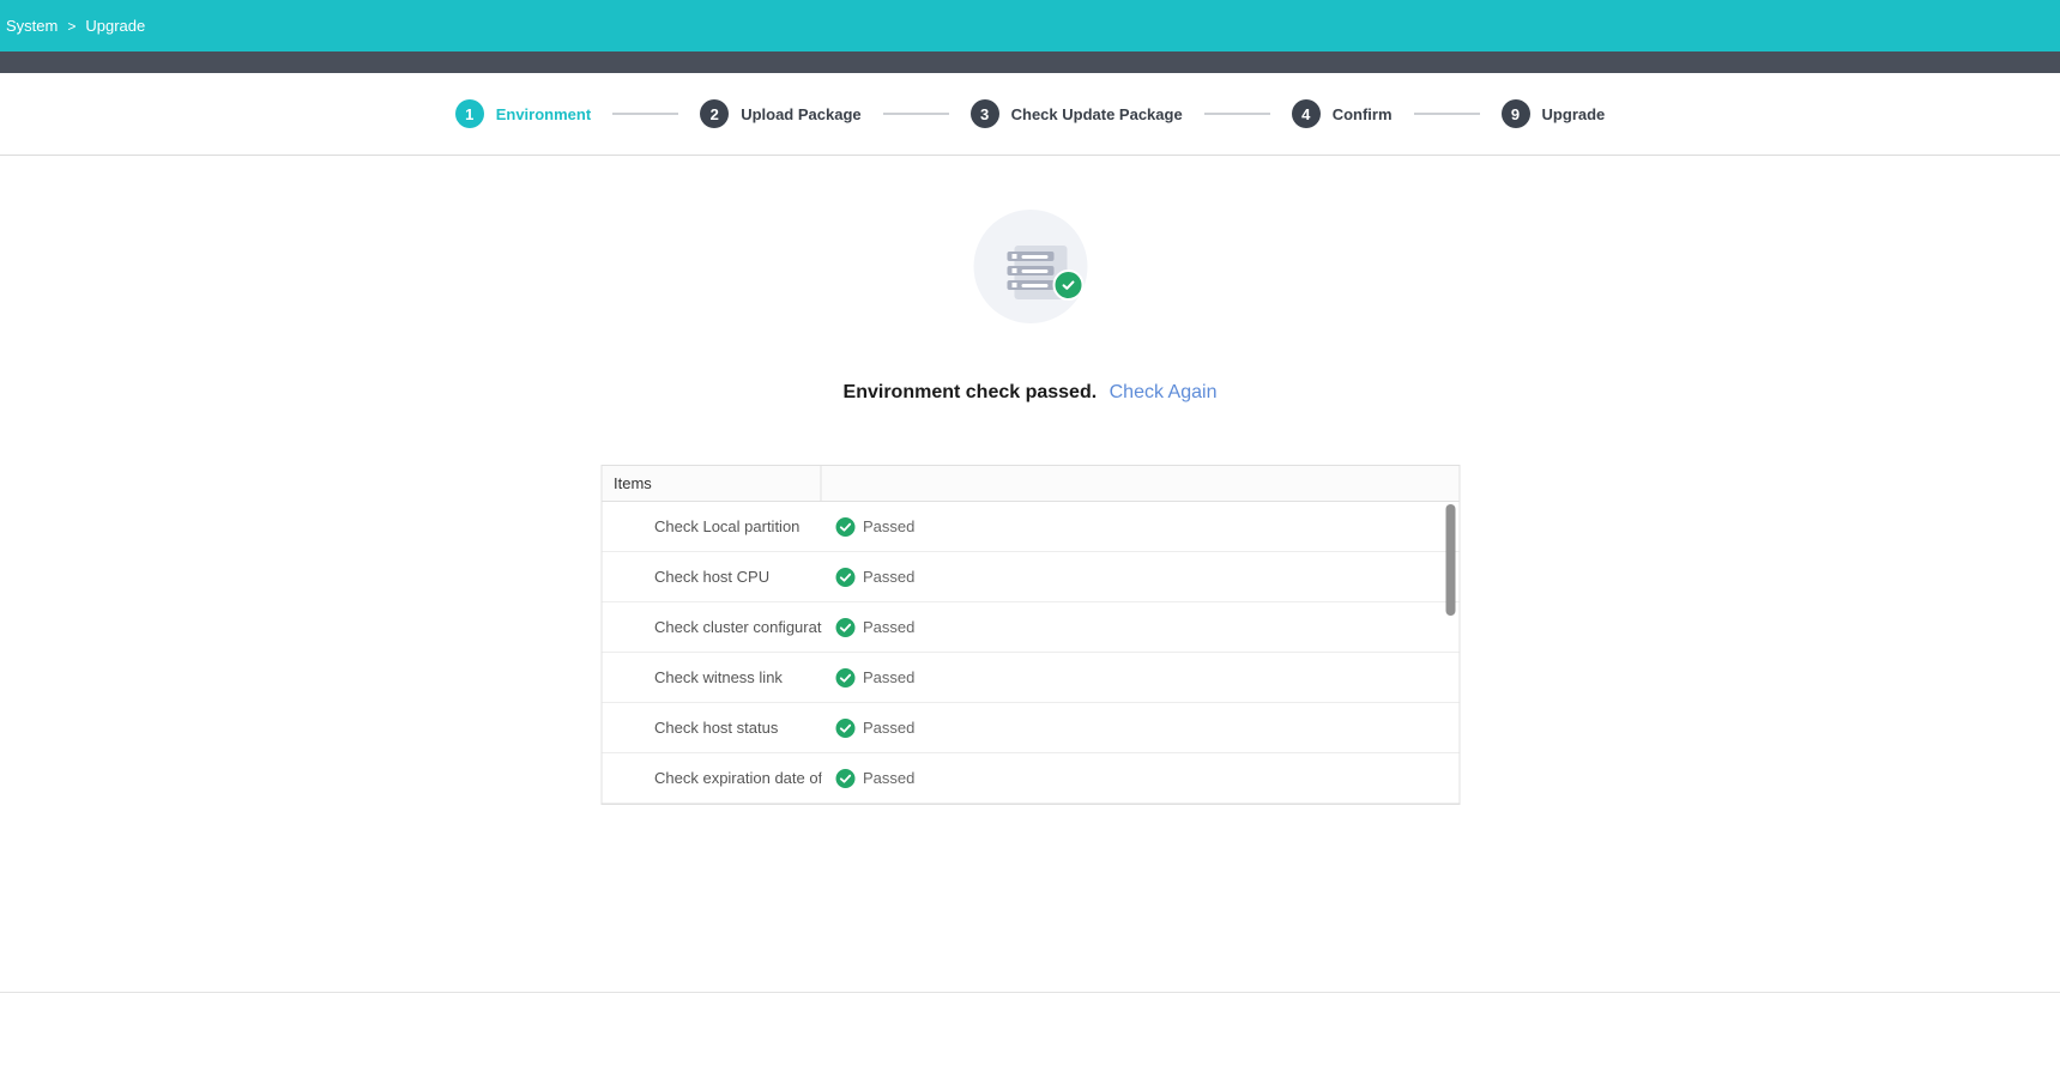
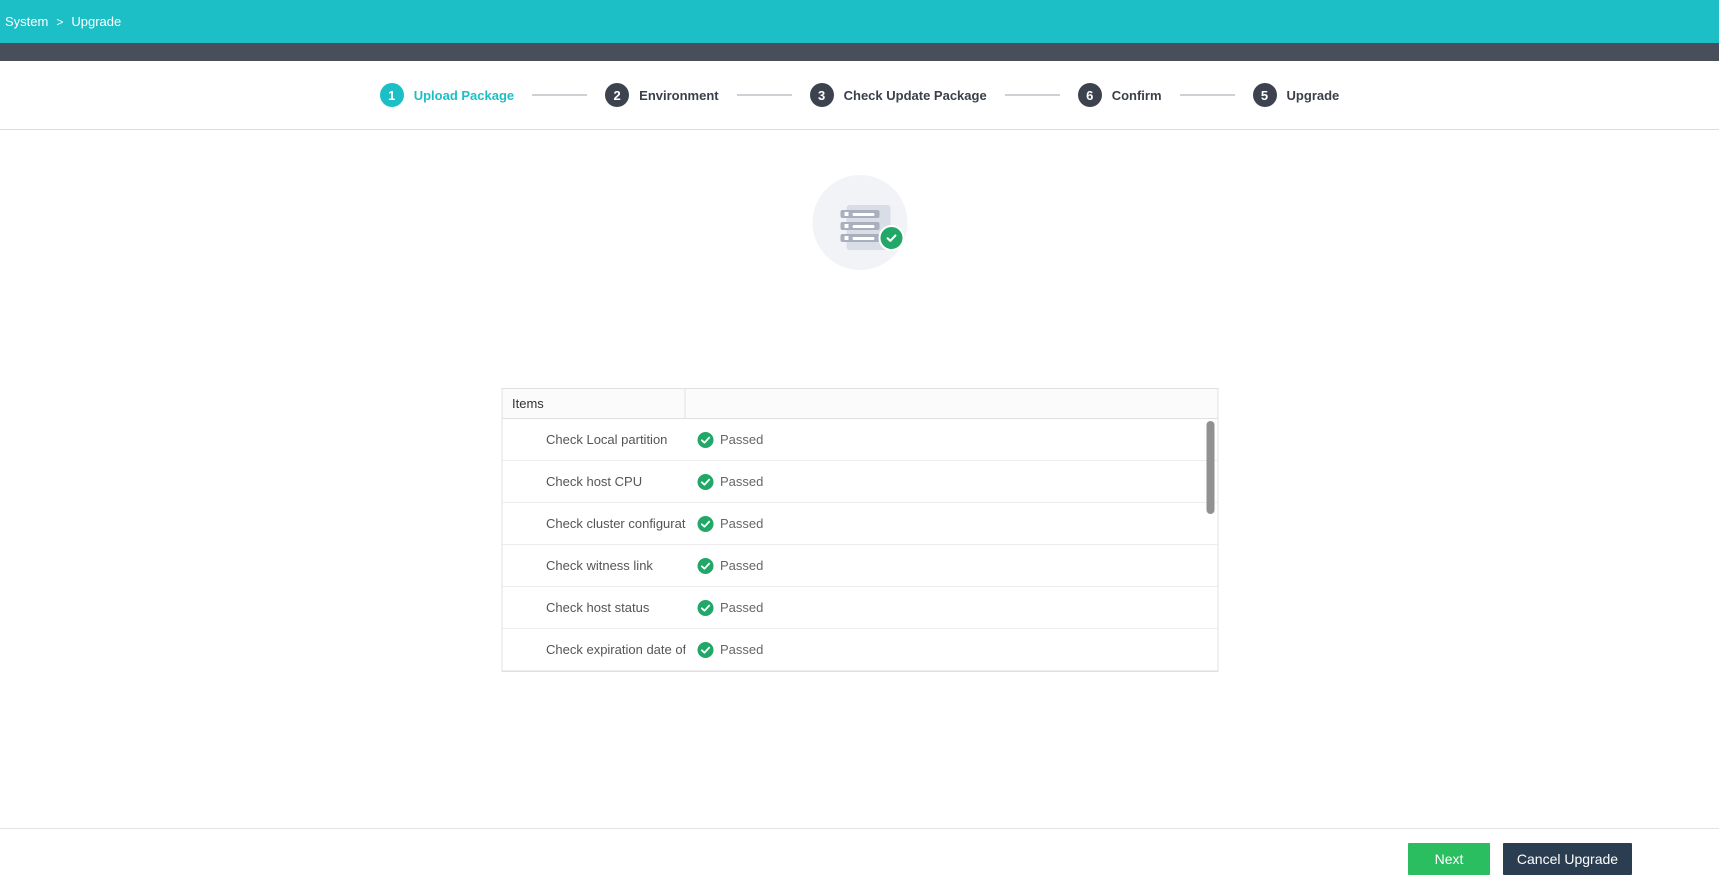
  System
  >
  Upgrade
  1
- Environment
+ Upload Package
  2
- Upload Package
+ Environment
  3
  Check Update Package
- 4
+ 6
  Confirm
- 9
+ 5
  Upgrade
- Environment check passed. Check Again
  Items
  Check Local partition
  Passed
  Check host CPU
  Passed
  Check cluster configurat
  Passed
  Check witness link
  Passed
  Check host status
  Passed
  Check expiration date of
  Passed
+ Next
+ Cancel Upgrade
